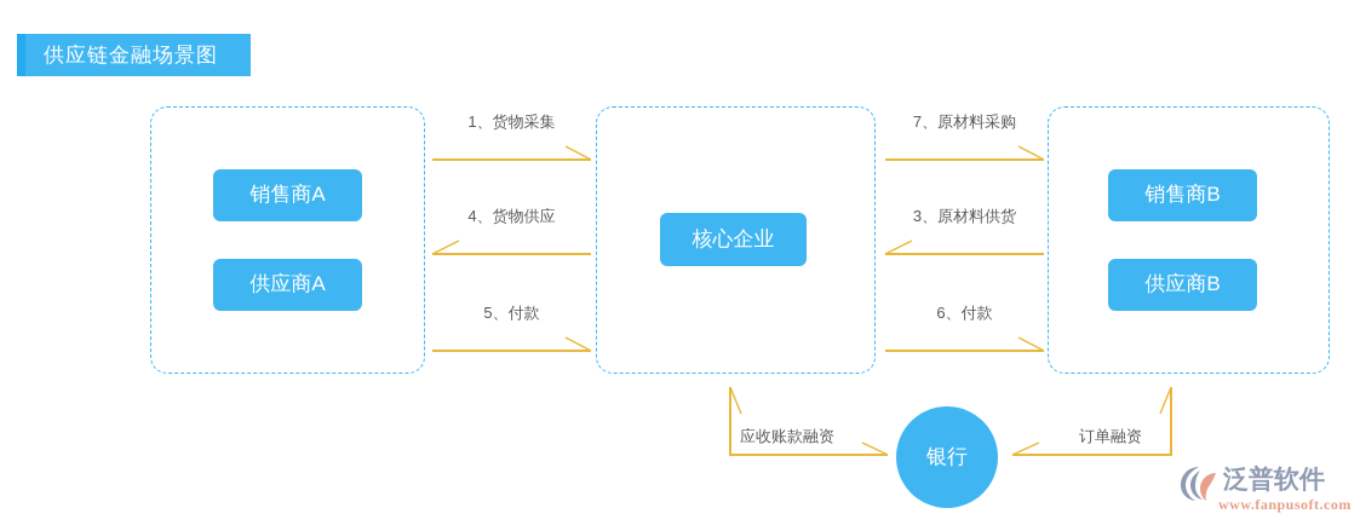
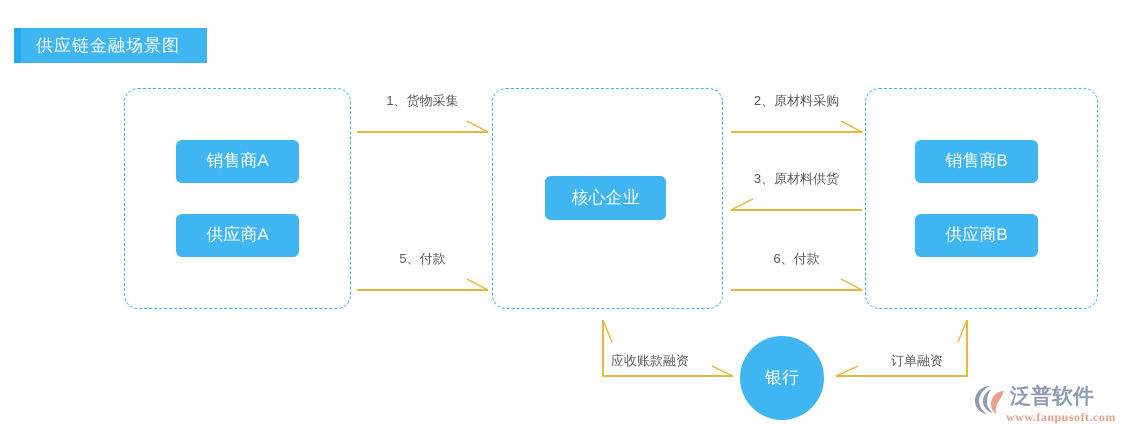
  供应链金融场景图
  销售商A
  供应商A
  核心企业
  销售商B
  供应商B
  银行
  1、货物采集
- 4、货物供应
  5、付款
- 7、原材料采购
+ 2、原材料采购
  3、原材料供货
  6、付款
  应收账款融资
  订单融资
  泛普软件
  www.fanpusoft.com
